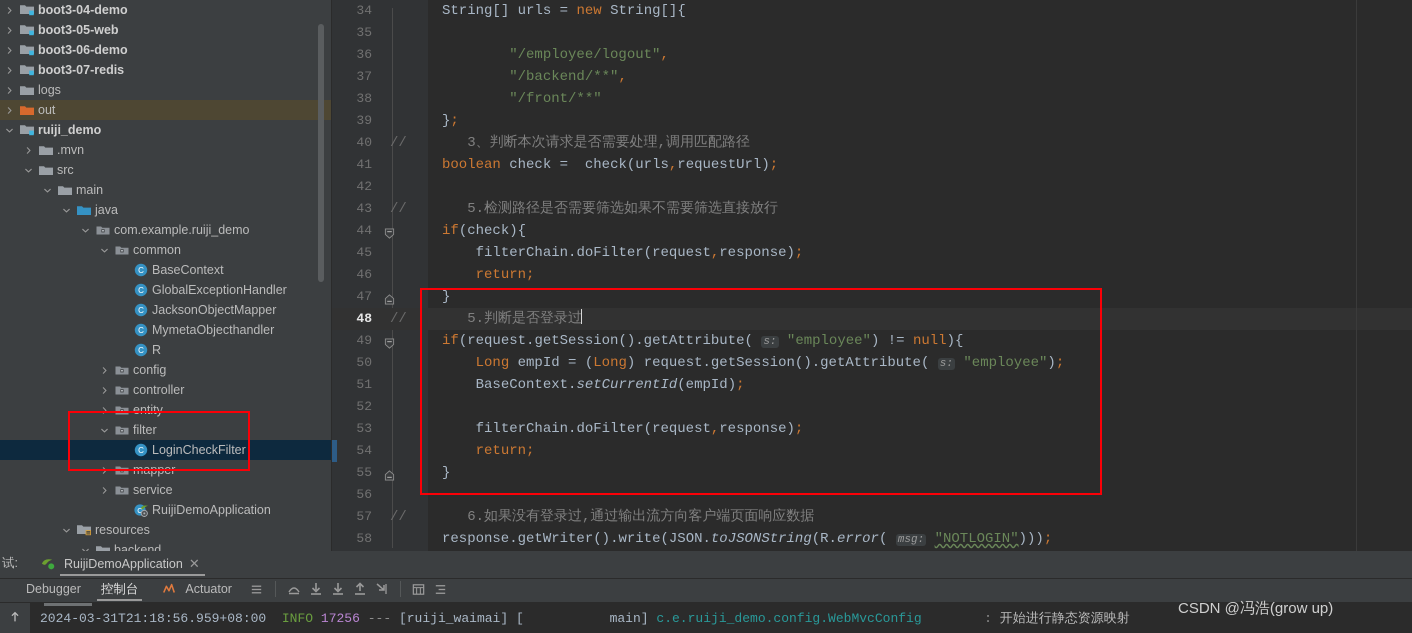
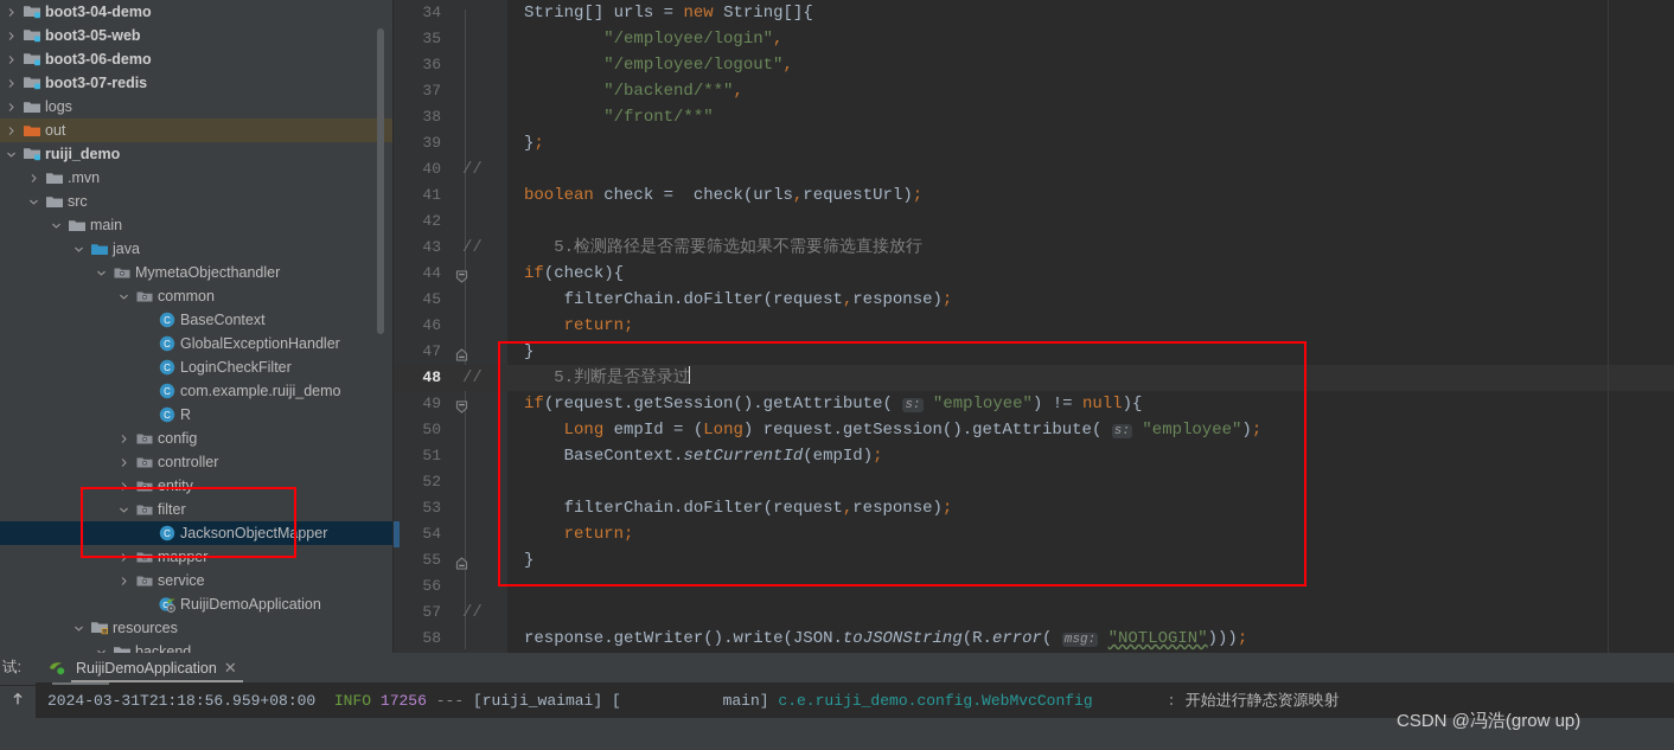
  boot3-04-demo
  boot3-05-web
  boot3-06-demo
  boot3-07-redis
  logs
  out
  ruiji_demo
  .mvn
  src
  main
  java
- com.example.ruiji_demo
+ MymetaObjecthandler
  common
  C
  BaseContext
  C
  GlobalExceptionHandler
  C
- JacksonObjectMapper
+ LoginCheckFilter
  C
- MymetaObjecthandler
+ com.example.ruiji_demo
  C
  R
  config
  controller
  entity
  filter
  C
- LoginCheckFilter
+ JacksonObjectMapper
  mapper
  service
  C
  RuijiDemoApplication
  resources
  backend
  34
  String[] urls = new String[]{
  35
+ "/employee/login",
  36
  "/employee/logout",
  37
  "/backend/**",
  38
  "/front/**"
  39
  };
  40
  //
- 3、判断本次请求是否需要处理,调用匹配路径
  41
  boolean check = check(urls,requestUrl);
  42
  43
  //
  5.检测路径是否需要筛选如果不需要筛选直接放行
  44
  if(check){
  45
  filterChain.doFilter(request,response);
  46
  return;
  47
  }
  48
  //
  5.判断是否登录过
  49
  if(request.getSession().getAttribute( s: "employee") != null){
  50
  Long empId = (Long) request.getSession().getAttribute( s: "employee");
  51
  BaseContext.setCurrentId(empId);
  52
  53
  filterChain.doFilter(request,response);
  54
  return;
  55
  }
  56
  57
  //
- 6.如果没有登录过,通过输出流方向客户端页面响应数据
  58
  response.getWriter().write(JSON.toJSONString(R.error( msg: "NOTLOGIN")));
  试:
  RuijiDemoApplication
  ✕
- Debugger
- 控制台
- Actuator
  2024-03-31T21:18:56.959+08:00 INFO 17256 --- [ruiji_waimai] [ main] c.e.ruiji_demo.config.WebMvcConfig : 开始进行静态资源映射
  CSDN @冯浩(grow up)
